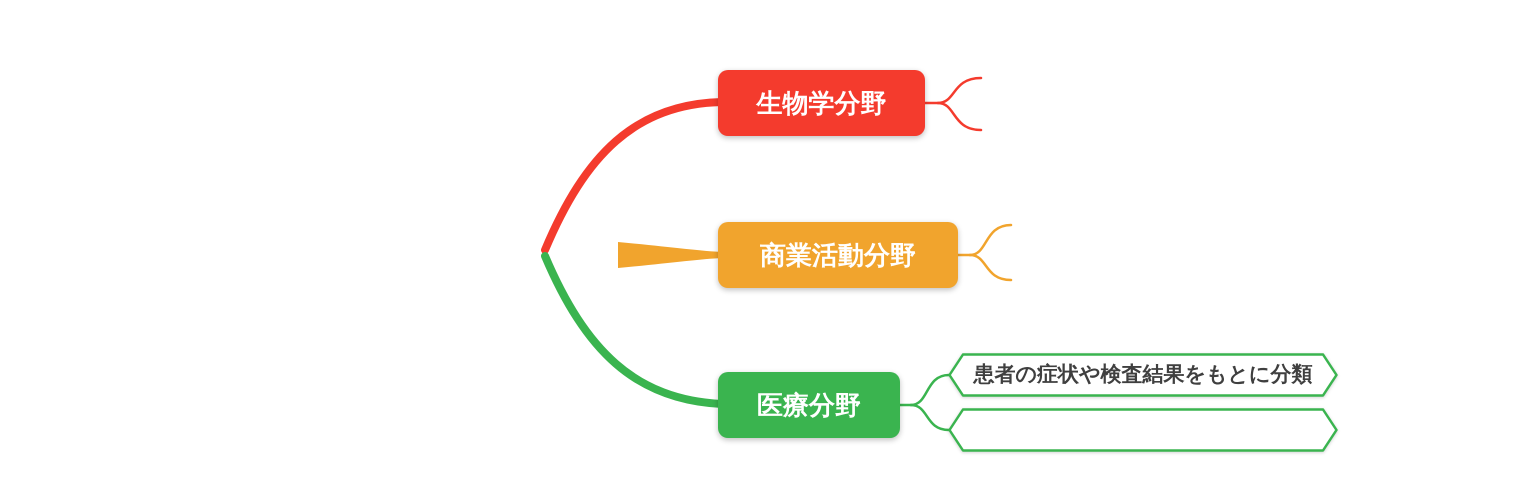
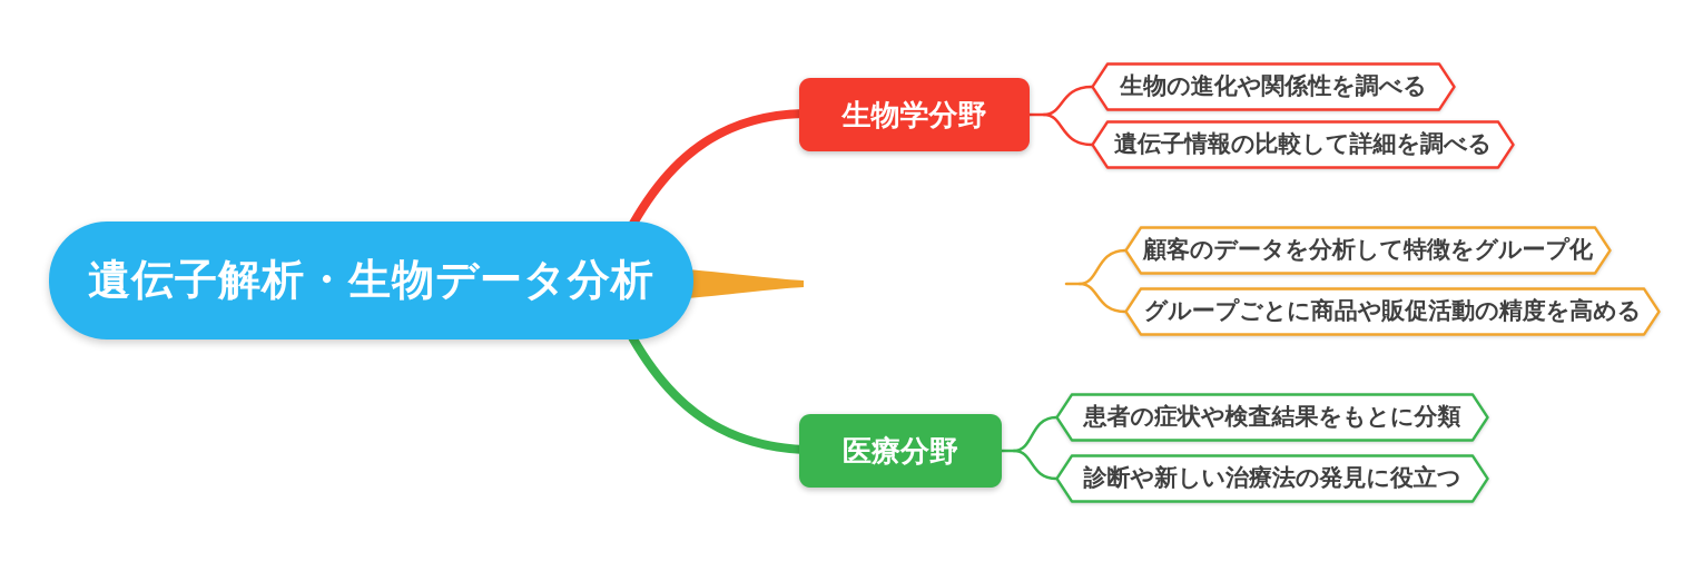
+ 遺伝子解析・生物データ分析
  生物学分野
- 商業活動分野
  医療分野
+ 生物の進化や関係性を調べる
+ 遺伝子情報の比較して詳細を調べる
+ 顧客のデータを分析して特徴をグループ化
+ グループごとに商品や販促活動の精度を高める
  患者の症状や検査結果をもとに分類
+ 診断や新しい治療法の発見に役立つ
